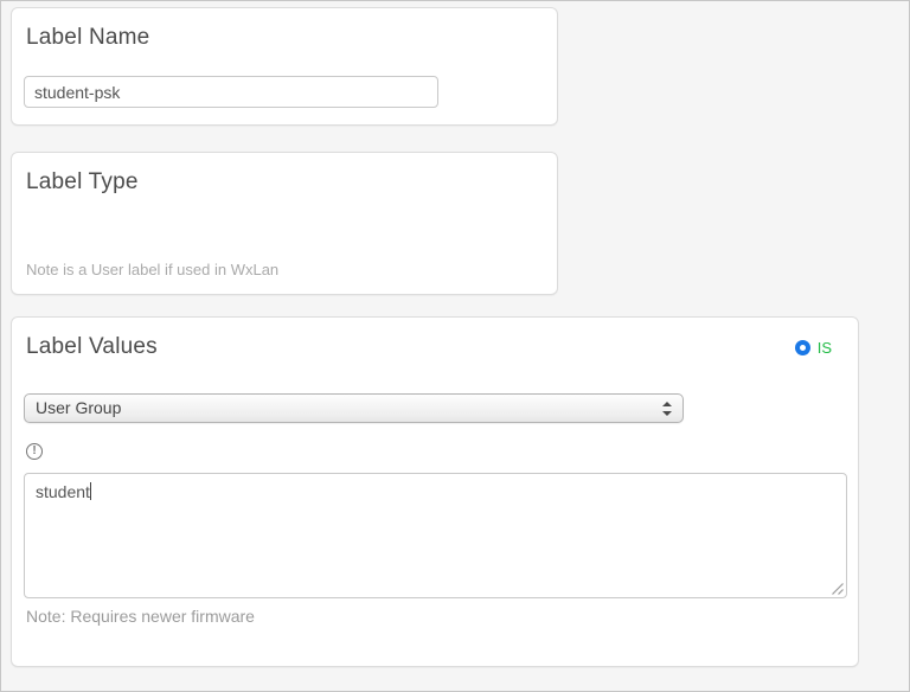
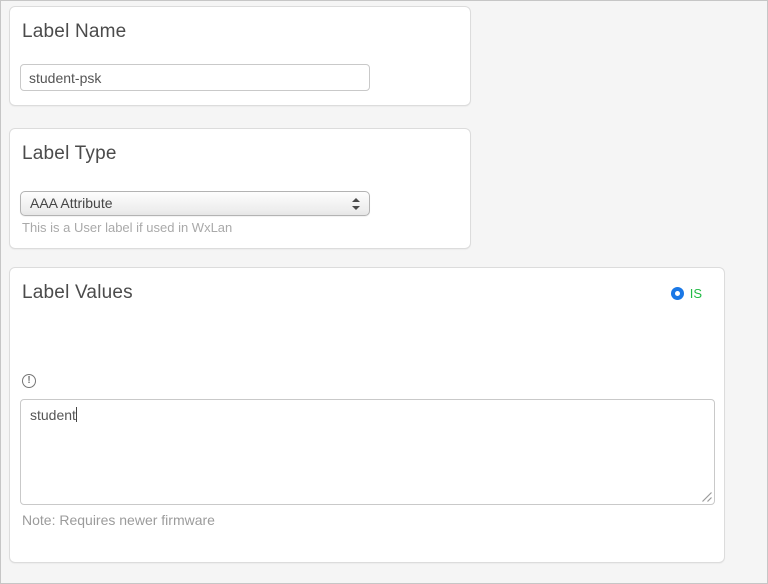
  Label Name
  student-psk
  Label Type
+ AAA Attribute
- Note is a User label if used in WxLan
+ This is a User label if used in WxLan
  Label Values
  IS
- User Group
  !
  student
  Note: Requires newer firmware
